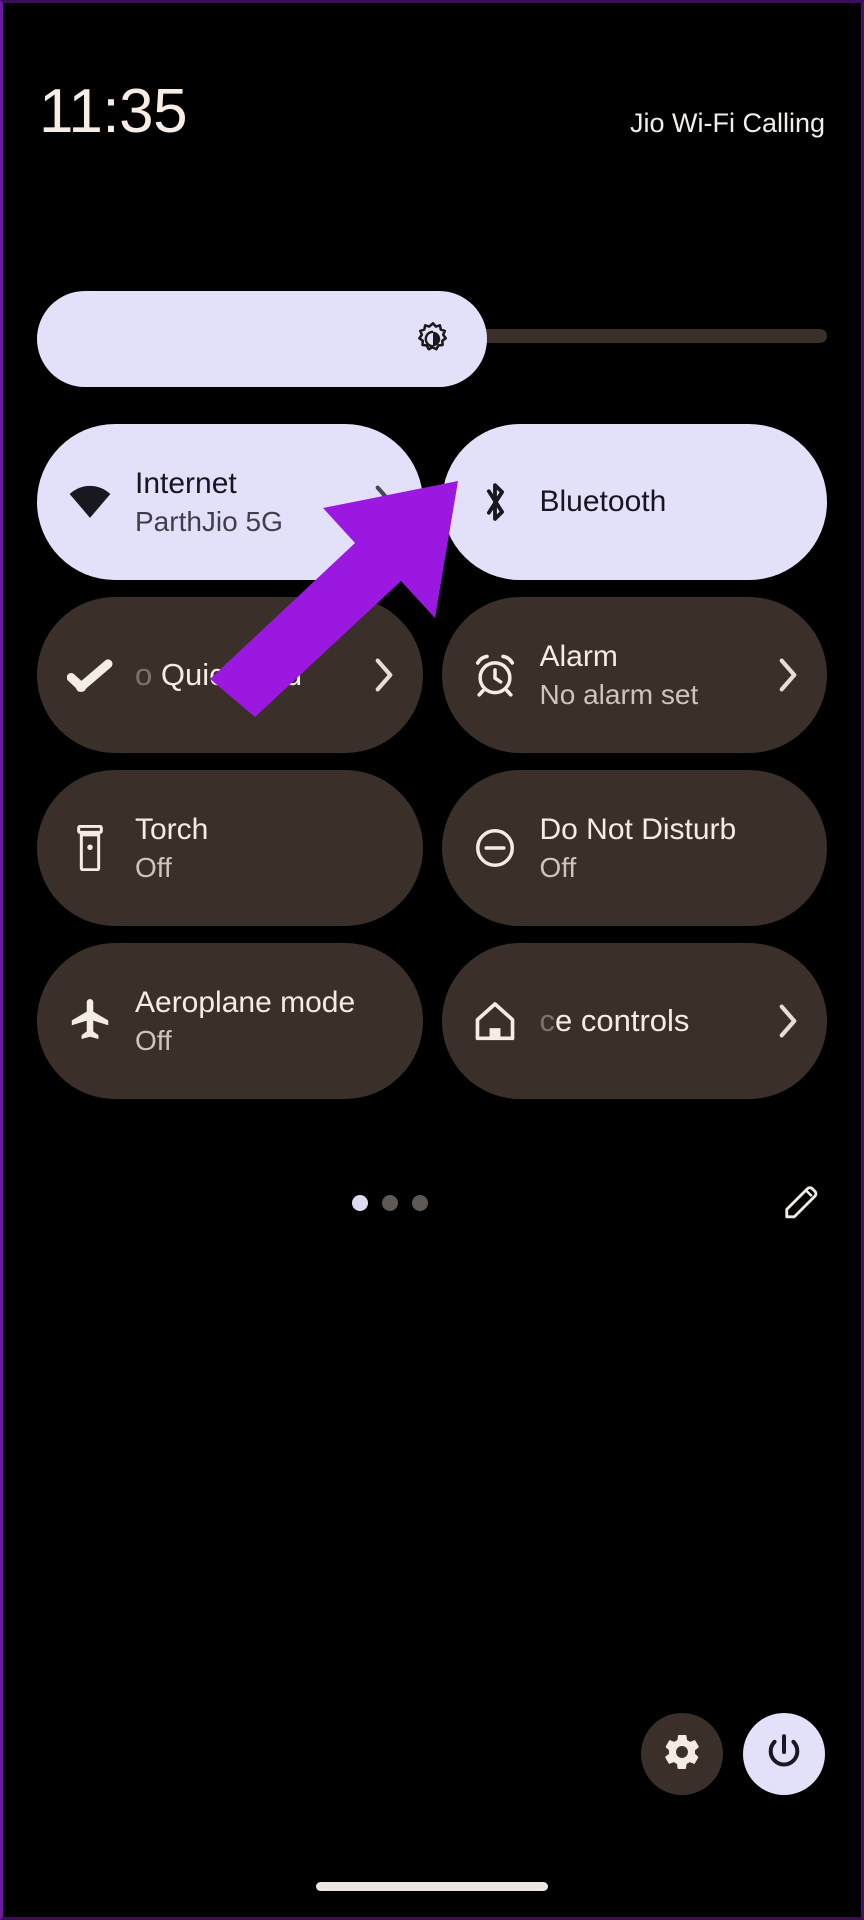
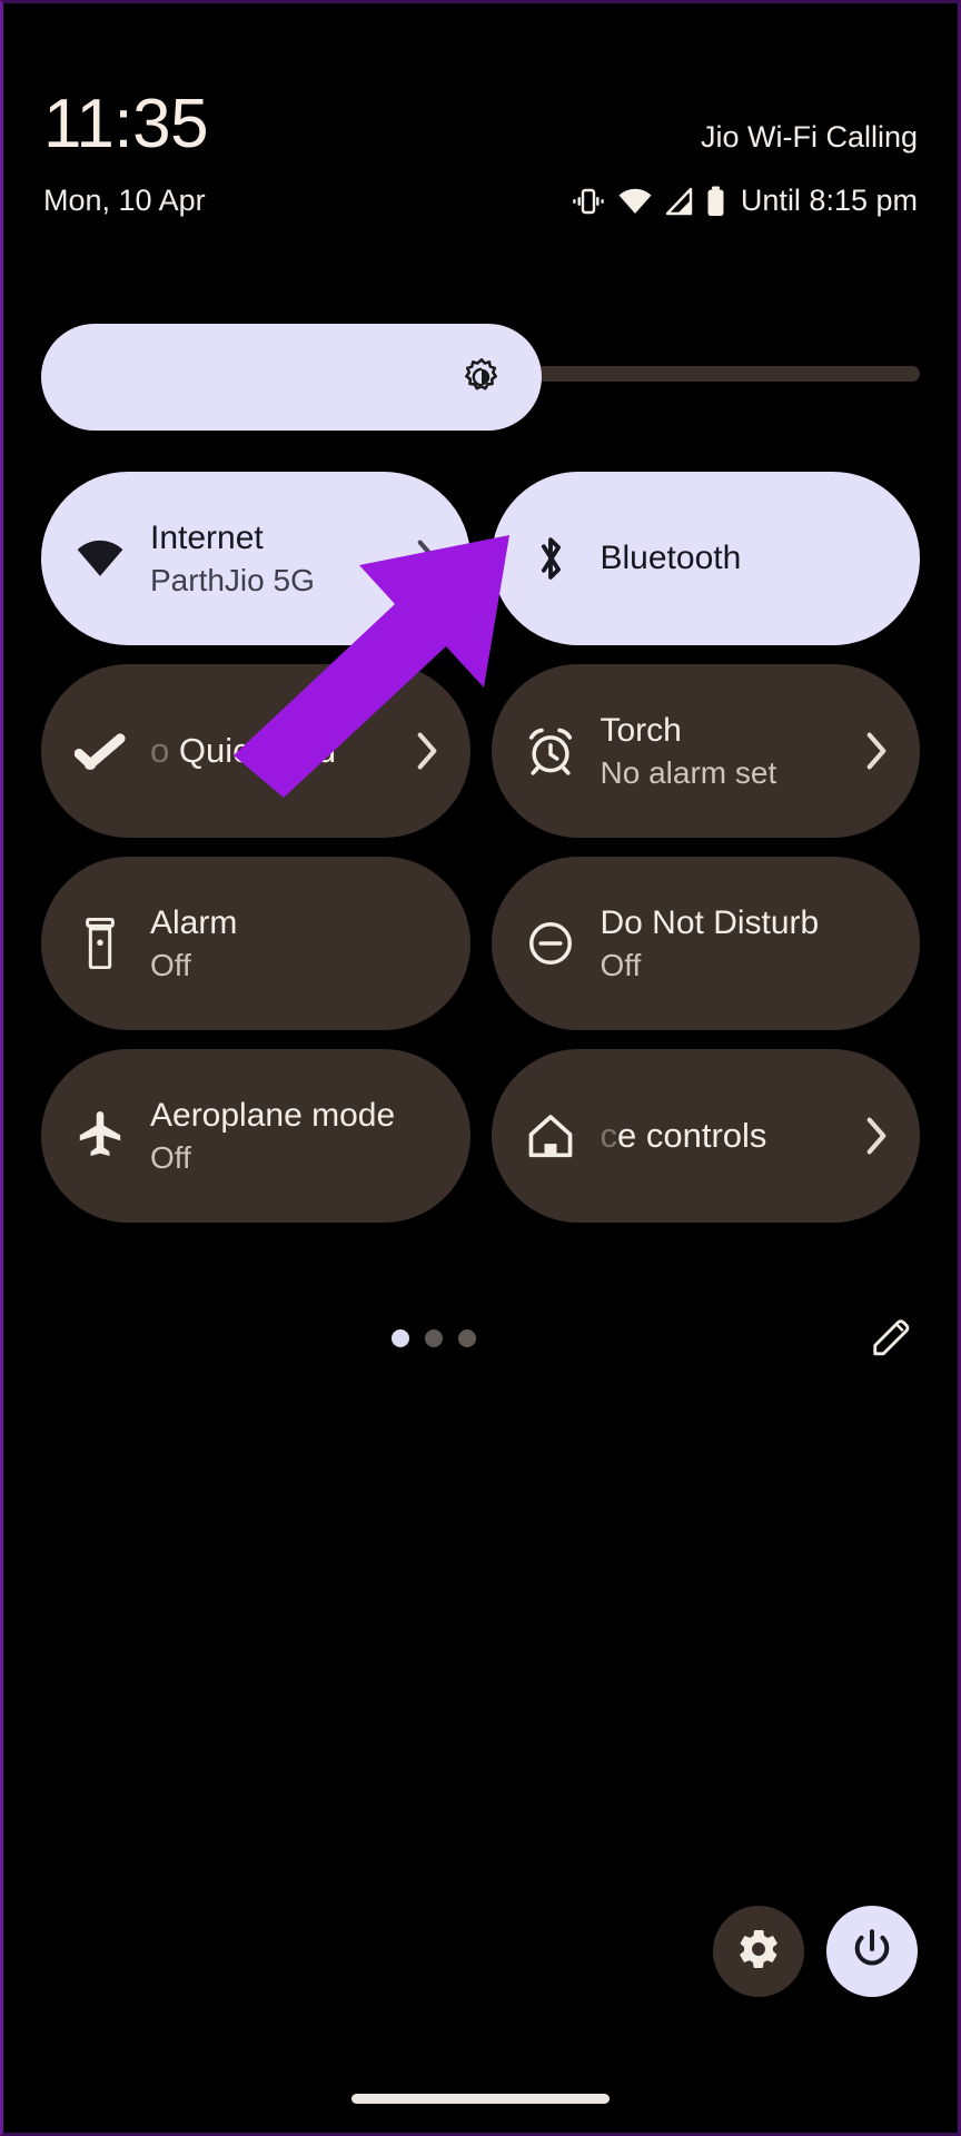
  11:35
  Jio Wi-Fi Calling
+ Mon, 10 Apr
+ Until 8:15 pm
  Internet
  ParthJio 5G
  Bluetooth
- Alarm
+ Torch
  No alarm set
- Torch
+ Alarm
  Off
  Do Not Disturb
  Off
  Aeroplane mode
  Off
  ce controls
